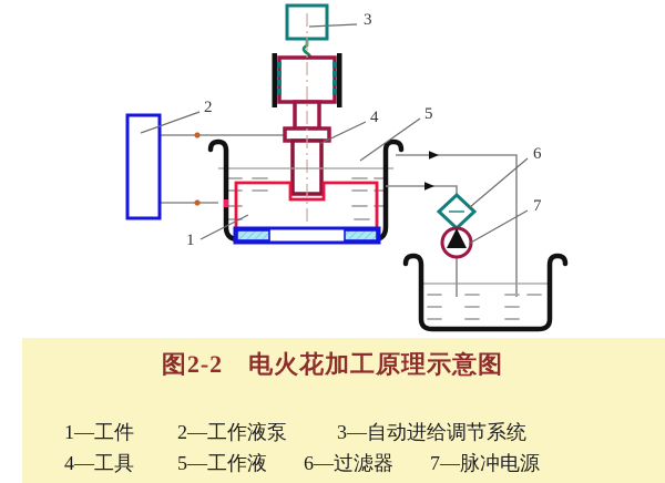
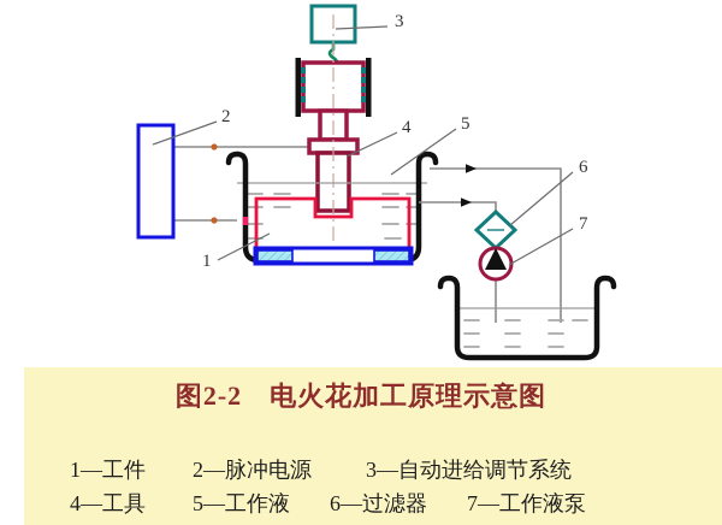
  3
  2
  4
  5
  6
  7
  1
  图2-2 电火花加工原理示意图
  1—工件
- 2—工作液泵
+ 2—脉冲电源
  3—自动进给调节系统
  4—工具
  5—工作液
  6—过滤器
- 7—脉冲电源
+ 7—工作液泵
